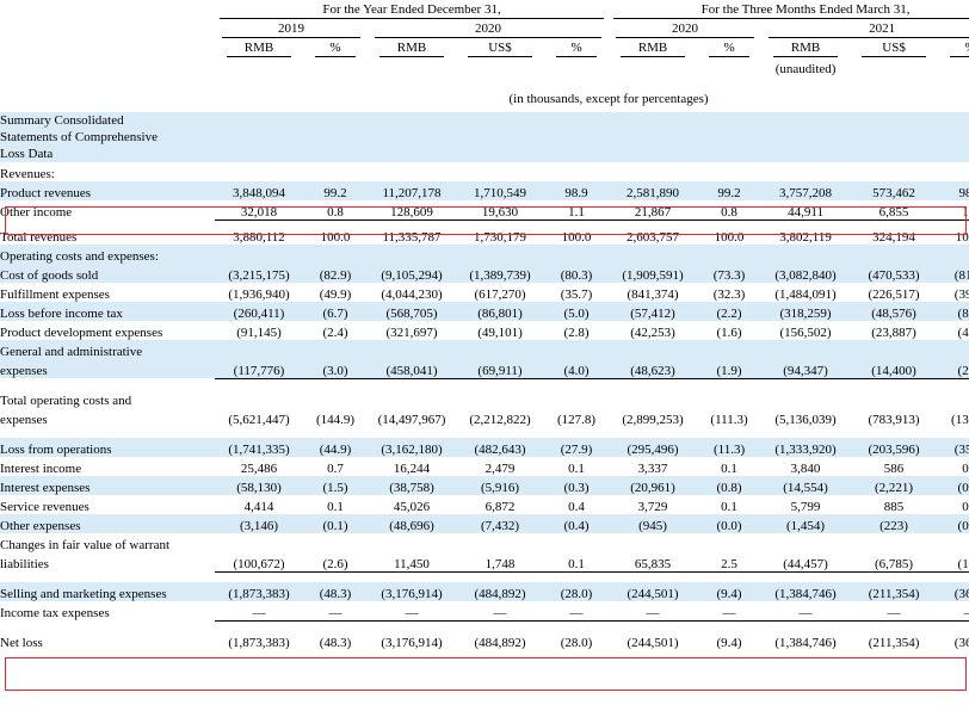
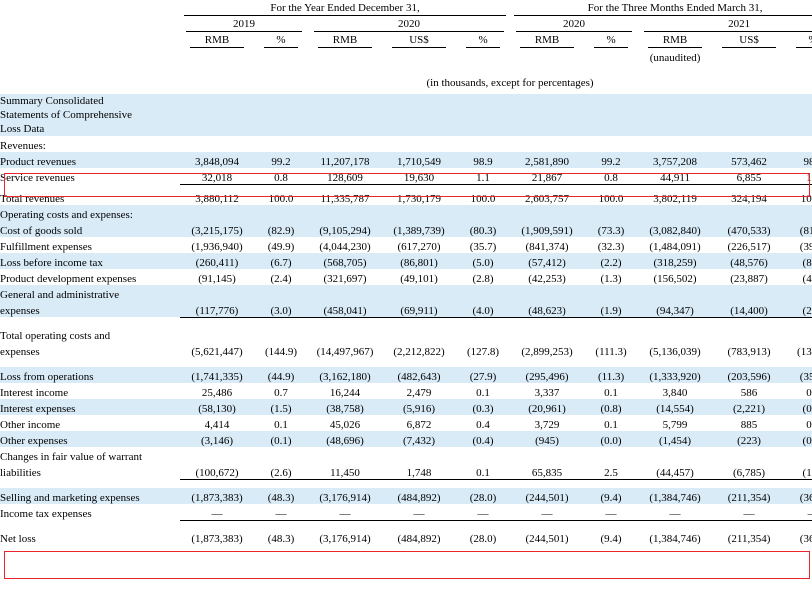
  	For the Year Ended December 31,	For the Three Months Ended March 31,
  	2019	2020	2020	2021
  	RMB	%	RMB	US$	%	RMB	%	RMB	US$
  	(unaudited)
  	(in thousands, except for percentages)
  Summary Consolidated
  Statements of Comprehensive
  Loss Data
  Revenues:
  Product revenues	3,848,094	99.2	11,207,178	1,710,549	98.9	2,581,890	99.2	3,757,208	573,462	9
- Other income	32,018	0.8	128,609	19,630	1.1	21,867	0.8	44,911	6,855	1
+ Service revenues	32,018	0.8	128,609	19,630	1.1	21,867	0.8	44,911	6,855	1
  Total revenues	3,880,112	100.0	11,335,787	1,730,179	100.0	2,603,757	100.0	3,802,119	324,194	10
  Operating costs and expenses:
  Cost of goods sold	(3,215,175)	(82.9)	(9,105,294)	(1,389,739)	(80.3)	(1,909,591)	(73.3)	(3,082,840)	(470,533)	(8
  Fulfillment expenses	(1,936,940)	(49.9)	(4,044,230)	(617,270)	(35.7)	(841,374)	(32.3)	(1,484,091)	(226,517)	(3
  Loss before income tax	(260,411)	(6.7)	(568,705)	(86,801)	(5.0)	(57,412)	(2.2)	(318,259)	(48,576)	(8
- Product development expenses	(91,145)	(2.4)	(321,697)	(49,101)	(2.8)	(42,253)	(1.6)	(156,502)	(23,887)	(4
+ Product development expenses	(91,145)	(2.4)	(321,697)	(49,101)	(2.8)	(42,253)	(1.3)	(156,502)	(23,887)	(4
  General and administrative
  expenses	(117,776)	(3.0)	(458,041)	(69,911)	(4.0)	(48,623)	(1.9)	(94,347)	(14,400)	(2
  Total operating costs and
  expenses	(5,621,447)	(144.9)	(14,497,967)	(2,212,822)	(127.8)	(2,899,253)	(111.3)	(5,136,039)	(783,913)	(13
  Loss from operations	(1,741,335)	(44.9)	(3,162,180)	(482,643)	(27.9)	(295,496)	(11.3)	(1,333,920)	(203,596)	(3
  Interest income	25,486	0.7	16,244	2,479	0.1	3,337	0.1	3,840	586	0
  Interest expenses	(58,130)	(1.5)	(38,758)	(5,916)	(0.3)	(20,961)	(0.8)	(14,554)	(2,221)	(0
- Service revenues	4,414	0.1	45,026	6,872	0.4	3,729	0.1	5,799	885	0
+ Other income	4,414	0.1	45,026	6,872	0.4	3,729	0.1	5,799	885	0
  Other expenses	(3,146)	(0.1)	(48,696)	(7,432)	(0.4)	(945)	(0.0)	(1,454)	(223)	(0
  Changes in fair value of warrant
  liabilities	(100,672)	(2.6)	11,450	1,748	0.1	65,835	2.5	(44,457)	(6,785)	(1
  Selling and marketing expenses	(1,873,383)	(48.3)	(3,176,914)	(484,892)	(28.0)	(244,501)	(9.4)	(1,384,746)	(211,354)	(3
  Income tax expenses	—	—	—	—	—	—	—	—	—
  Net loss	(1,873,383)	(48.3)	(3,176,914)	(484,892)	(28.0)	(244,501)	(9.4)	(1,384,746)	(211,354)	(3
